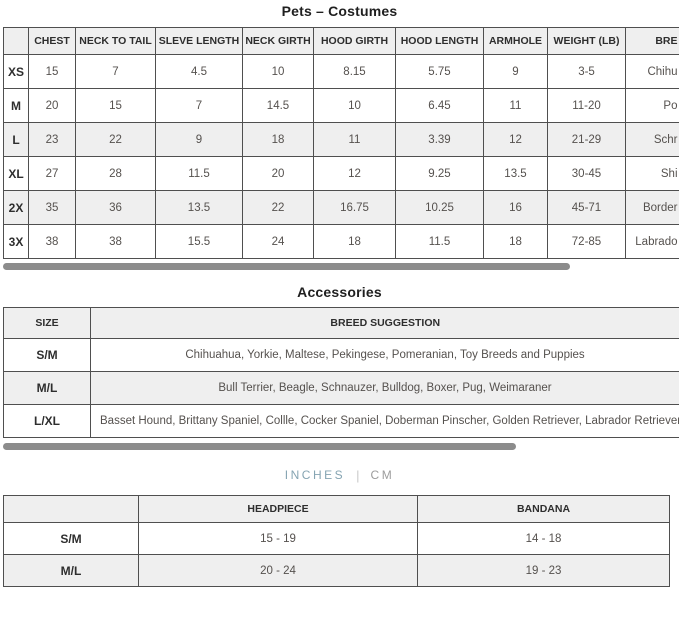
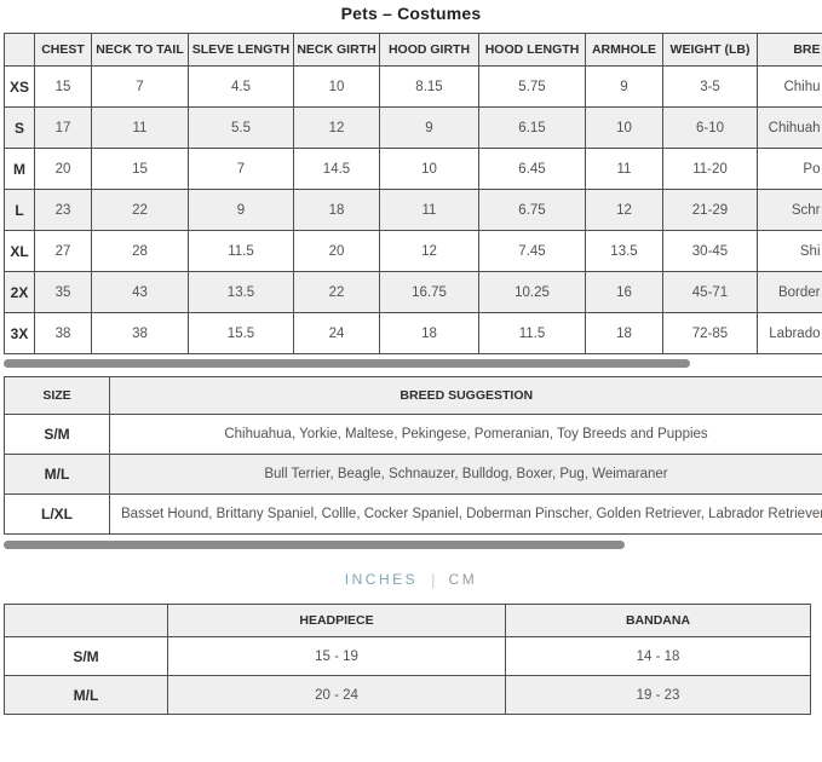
  Pets – Costumes
  	CHEST	NECK TO TAIL	SLEVE LENGTH	NECK GIRTH	HOOD GIRTH	HOOD LENGTH	ARMHOLE	WEIGHT (LB)	BRE
  XS	15	7	4.5	10	8.15	5.75	9	3-5	Chihu
+ S	17	11	5.5	12	9	6.15	10	6-10	Chihuah
  M	20	15	7	14.5	10	6.45	11	11-20	Po
- L	23	22	9	18	11	3.39	12	21-29	Schr
+ L	23	22	9	18	11	6.75	12	21-29	Schr
- XL	27	28	11.5	20	12	9.25	13.5	30-45	Shi
+ XL	27	28	11.5	20	12	7.45	13.5	30-45	Shi
- 2X	35	36	13.5	22	16.75	10.25	16	45-71	Border
+ 2X	35	43	13.5	22	16.75	10.25	16	45-71	Border
  3X	38	38	15.5	24	18	11.5	18	72-85	Labrado
- Accessories
  SIZE	BREED SUGGESTION
  S/M	Chihuahua, Yorkie, Maltese, Pekingese, Pomeranian, Toy Breeds and Puppies
  M/L	Bull Terrier, Beagle, Schnauzer, Bulldog, Boxer, Pug, Weimaraner
  L/XL	Basset Hound, Brittany Spaniel, Collle, Cocker Spaniel, Doberman Pinscher, Golden Retriever, Labrador Retrieve
  INCHES
  |
  CM
  	HEADPIECE	BANDANA
  S/M	15 - 19	14 - 18
  M/L	20 - 24	19 - 23
